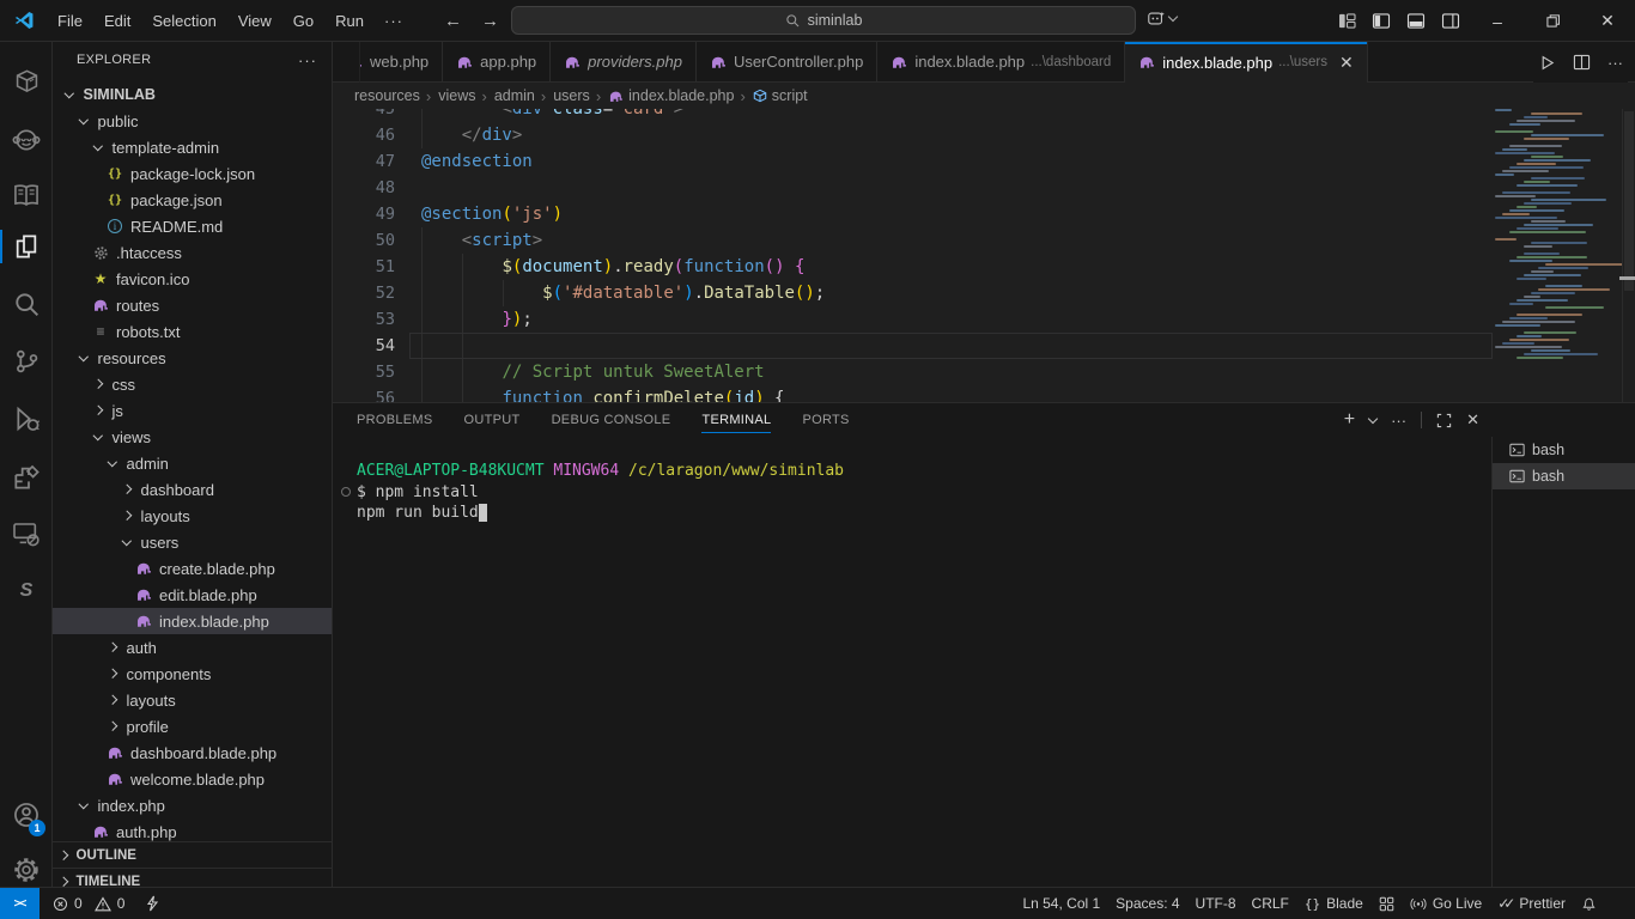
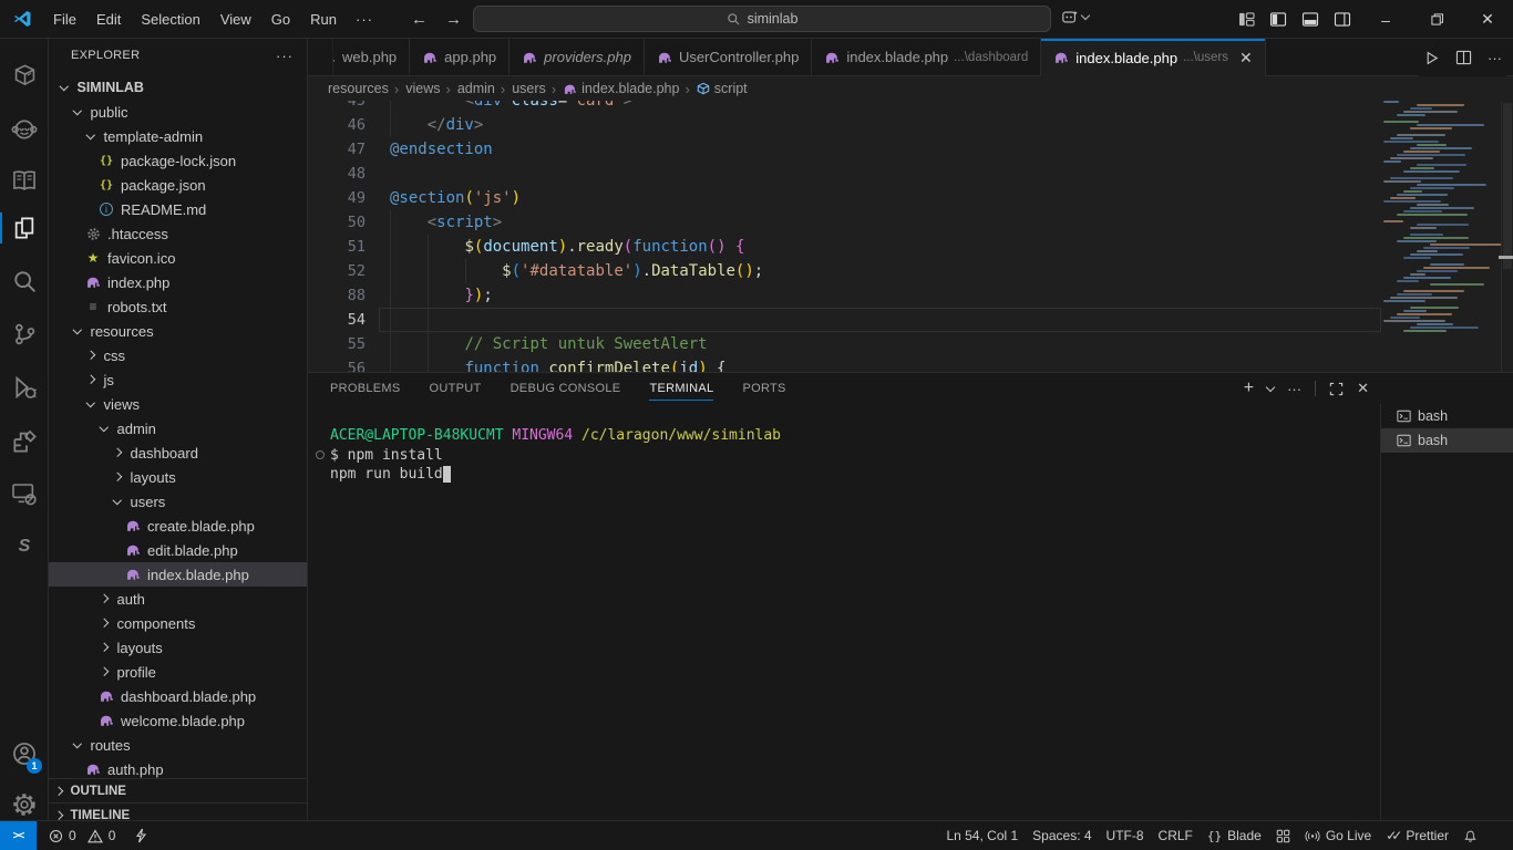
  File
  Edit
  Selection
  View
  Go
  Run
  ···
  ←
  →
  siminlab
  –
  ✕
  S
  1
  EXPLORER
  ···
  SIMINLAB
  public
  template-admin
  {}
  package-lock.json
  {}
  package.json
  i
  README.md
  .htaccess
  ★
  favicon.ico
- routes
+ index.php
  ≡
  robots.txt
  resources
  css
  js
  views
  admin
  dashboard
  layouts
  users
  create.blade.php
  edit.blade.php
  index.blade.php
  auth
  components
  layouts
  profile
  dashboard.blade.php
  welcome.blade.php
- index.php
+ routes
  auth.php
  OUTLINE
  TIMELINE
  web.php
  app.php
  providers.php
  UserController.php
  index.blade.php
  ...\dashboard
  index.blade.php
  ...\users
  ✕
  ···
  resources
  ›
  views
  ›
  admin
  ›
  users
  ›
  index.blade.php
  ›
  script
  45
  <div class="card">
  46
  </div>
  47
  @endsection
  48
  49
  @section('js')
  50
  <script>
  51
  $(document).ready(function() {
  52
  $('#datatable').DataTable();
- 53
+ 88
  });
  54
  55
  // Script untuk SweetAlert
  56
  function confirmDelete(id) {
  PROBLEMS
  OUTPUT
  DEBUG CONSOLE
  TERMINAL
  PORTS
  +
  ···
  ✕
  ACER@LAPTOP-B48KUCMT MINGW64 /c/laragon/www/siminlab
  $ npm install
  npm run build
  bash
  bash
  ><
  0
  0
  Ln 54, Col 1
  Spaces: 4
  UTF-8
  CRLF
  {}
  Blade
  Go Live
  ✓✓
  Prettier
